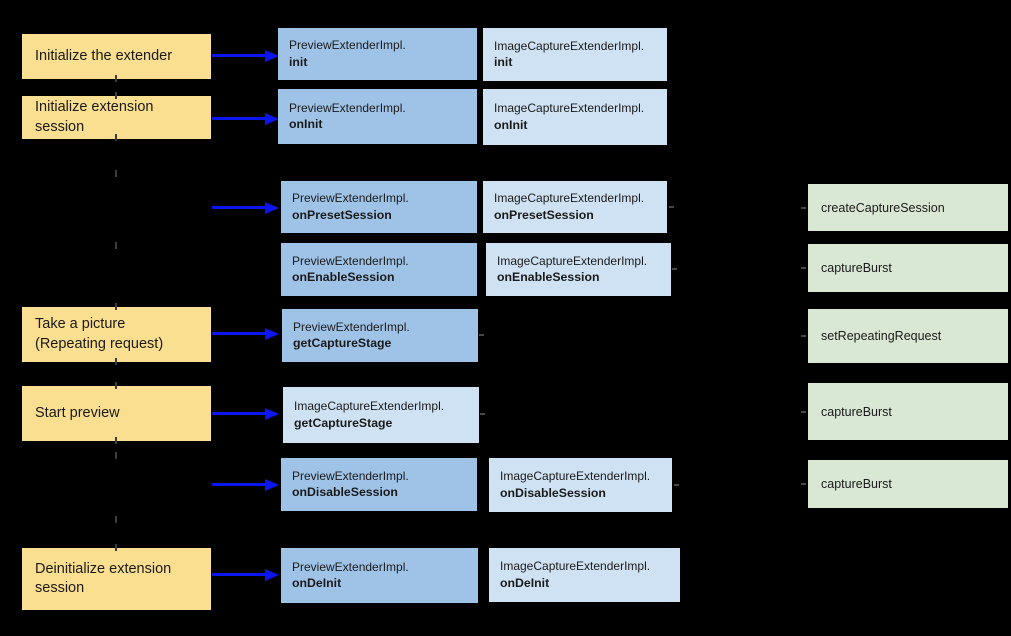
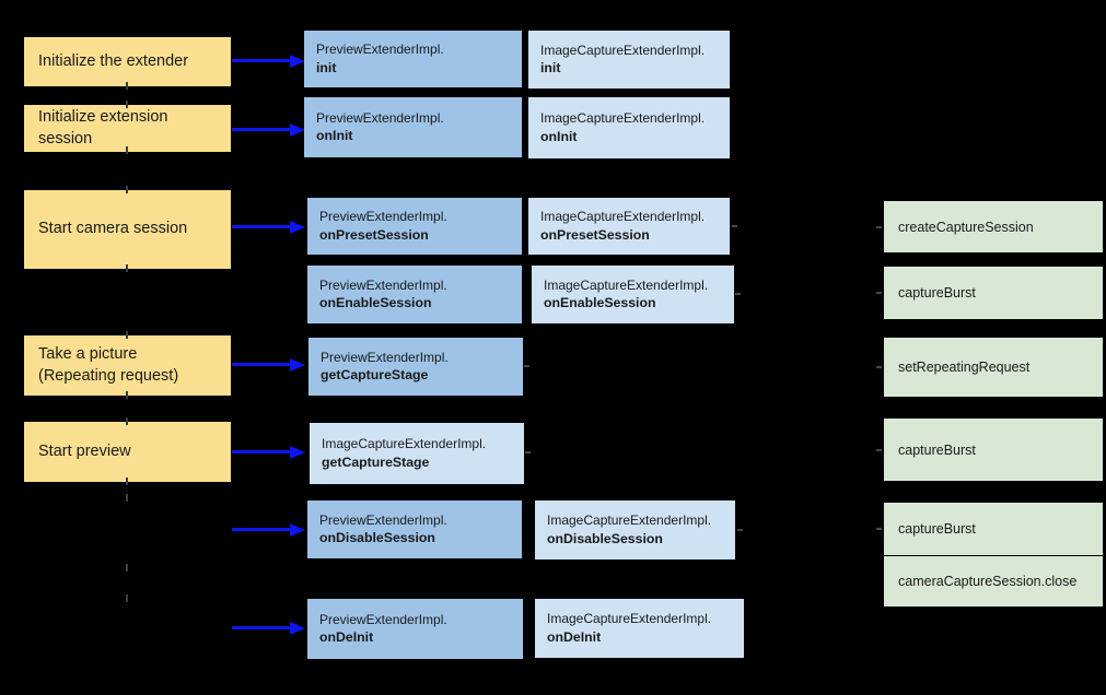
  Initialize the extender
  Initialize extension session
+ Start camera session
  Take a picture
  (Repeating request)
  Start preview
- Deinitialize extension session
  PreviewExtenderImpl.
  init
  PreviewExtenderImpl.
  onInit
  PreviewExtenderImpl.
  onPresetSession
  PreviewExtenderImpl.
  onEnableSession
  PreviewExtenderImpl.
  getCaptureStage
  ImageCaptureExtenderImpl.
  getCaptureStage
  PreviewExtenderImpl.
  onDisableSession
  PreviewExtenderImpl.
  onDeInit
  ImageCaptureExtenderImpl.
  init
  ImageCaptureExtenderImpl.
  onInit
  ImageCaptureExtenderImpl.
  onPresetSession
  ImageCaptureExtenderImpl.
  onEnableSession
  ImageCaptureExtenderImpl.
  onDisableSession
  ImageCaptureExtenderImpl.
  onDeInit
  createCaptureSession
  captureBurst
  setRepeatingRequest
  captureBurst
  captureBurst
+ cameraCaptureSession.close
